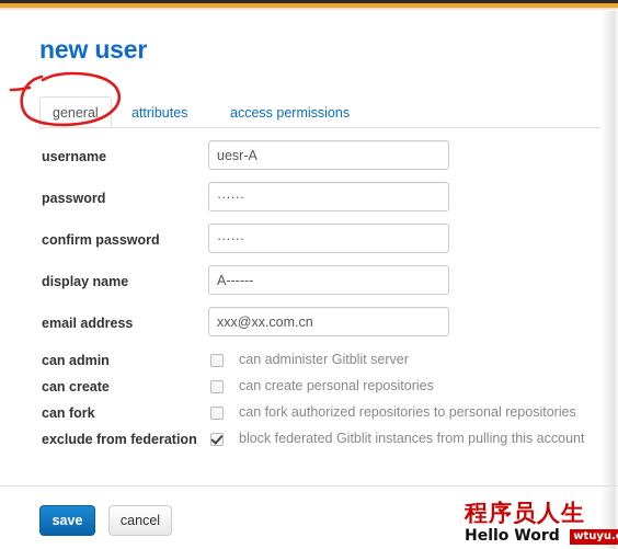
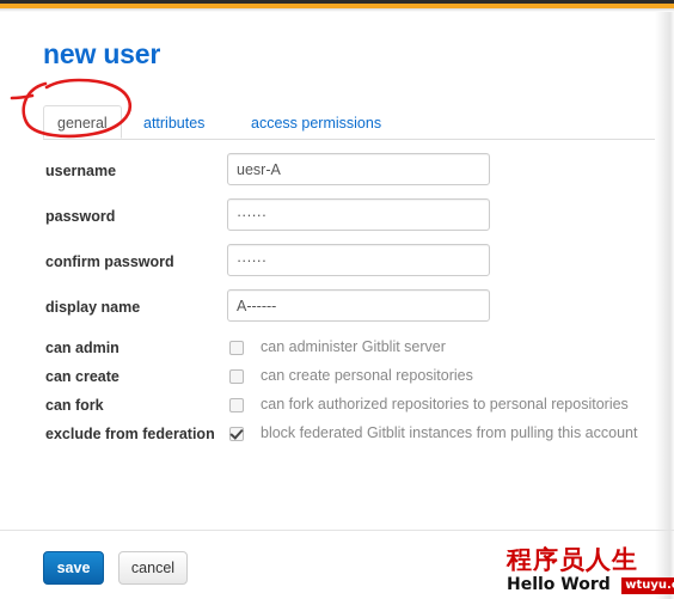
  new user
  general
  attributes
  access permissions
  username
  uesr-A
  password
  ······
  confirm password
  ······
  display name
  A------
- email address
- xxx@xx.com.cn
  can admin
  can administer Gitblit server
  can create
  can create personal repositories
  can fork
  can fork authorized repositories to personal repositories
  exclude from federation
  block federated Gitblit instances from pulling this account
  save
  cancel
  程序员人生
  Hello Word wtuyu.
